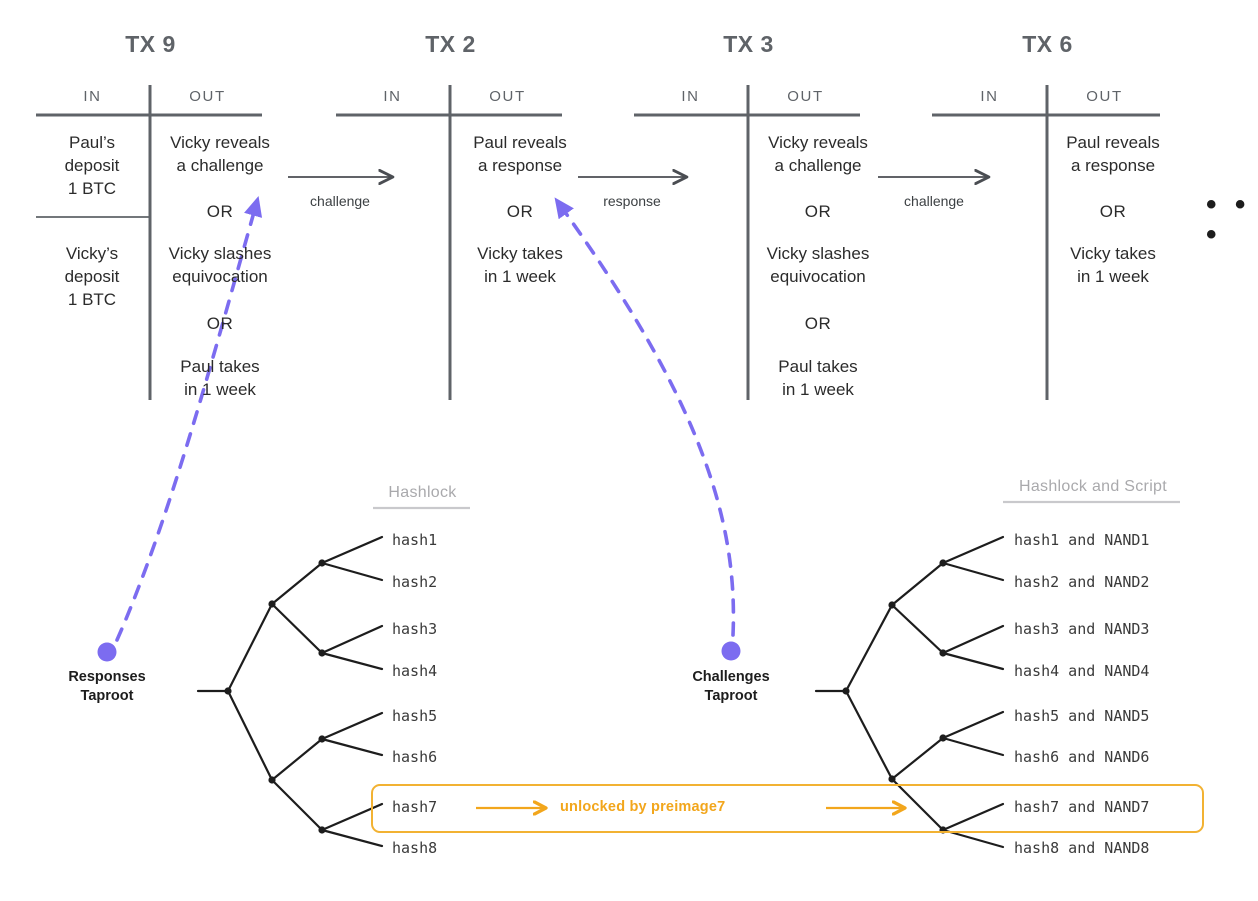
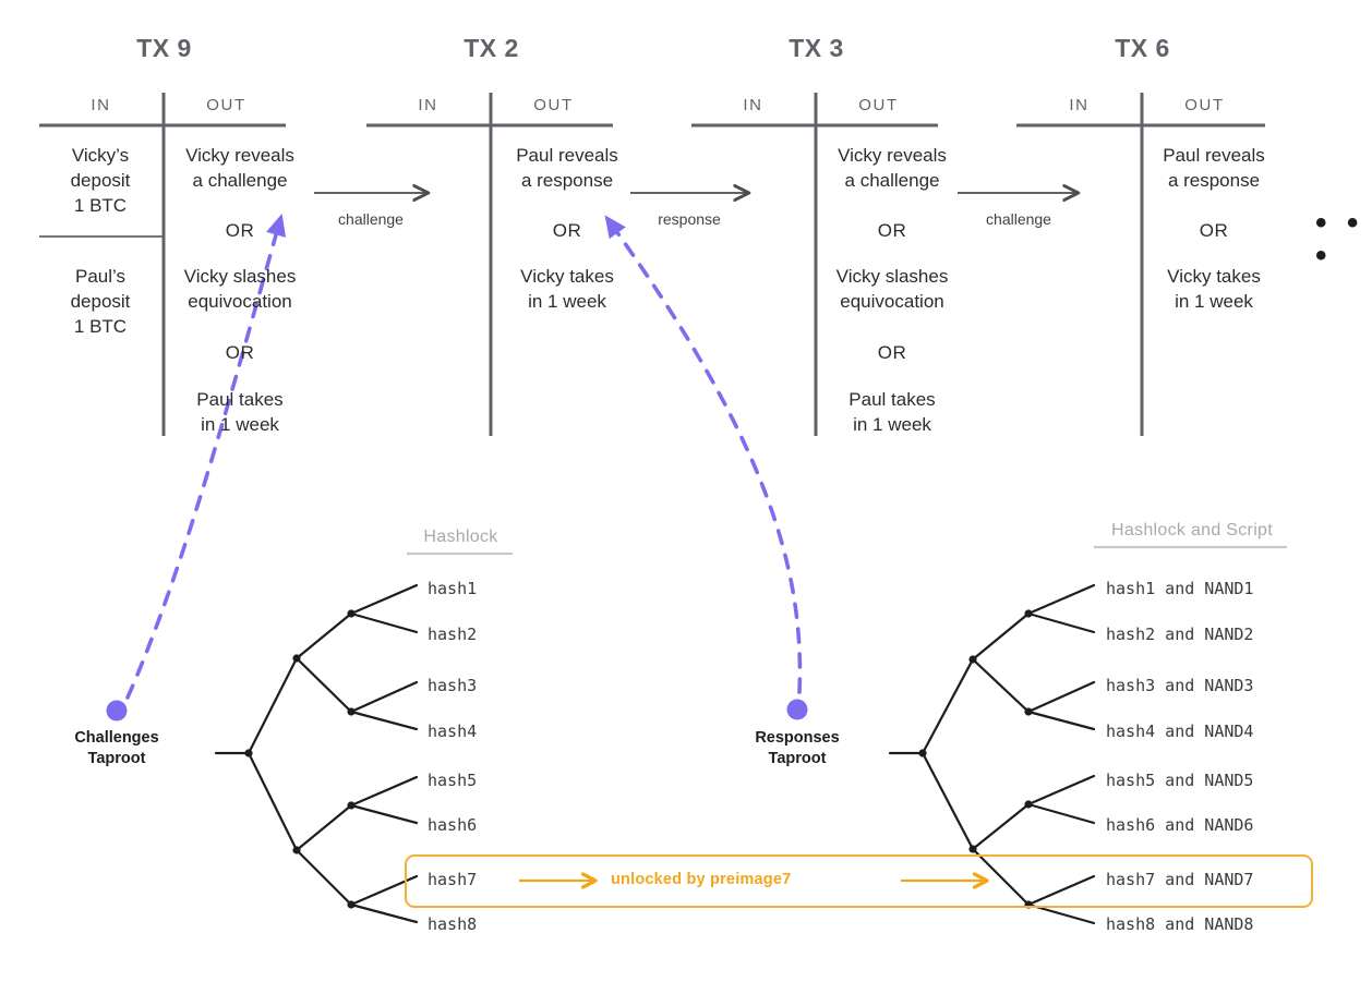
  TX 9
  IN
  OUT
- Paul’s
+ Vicky’s
  deposit
  1 BTC
- Vicky’s
+ Paul’s
  deposit
  1 BTC
  Vicky reveals
  a challenge
  OR
  Vicky slashes
  equivocation
  OR
  Paul takes
  in 1 week
  TX 2
  IN
  OUT
  Paul reveals
  a response
  OR
  Vicky takes
  in 1 week
  TX 3
  IN
  OUT
  Vicky reveals
  a challenge
  OR
  Vicky slashes
  equivocation
  OR
  Paul takes
  in 1 week
  TX 6
  IN
  OUT
  Paul reveals
  a response
  OR
  Vicky takes
  in 1 week
  challenge
  response
  challenge
  • • •
- Responses
+ Challenges
  Taproot
- Challenges
+ Responses
  Taproot
  Hashlock
  Hashlock and Script
  hash1
  hash2
  hash3
  hash4
  hash5
  hash6
  hash7
  hash8
  hash1 and NAND1
  hash2 and NAND2
  hash3 and NAND3
  hash4 and NAND4
  hash5 and NAND5
  hash6 and NAND6
  hash7 and NAND7
  hash8 and NAND8
  unlocked by preimage7
